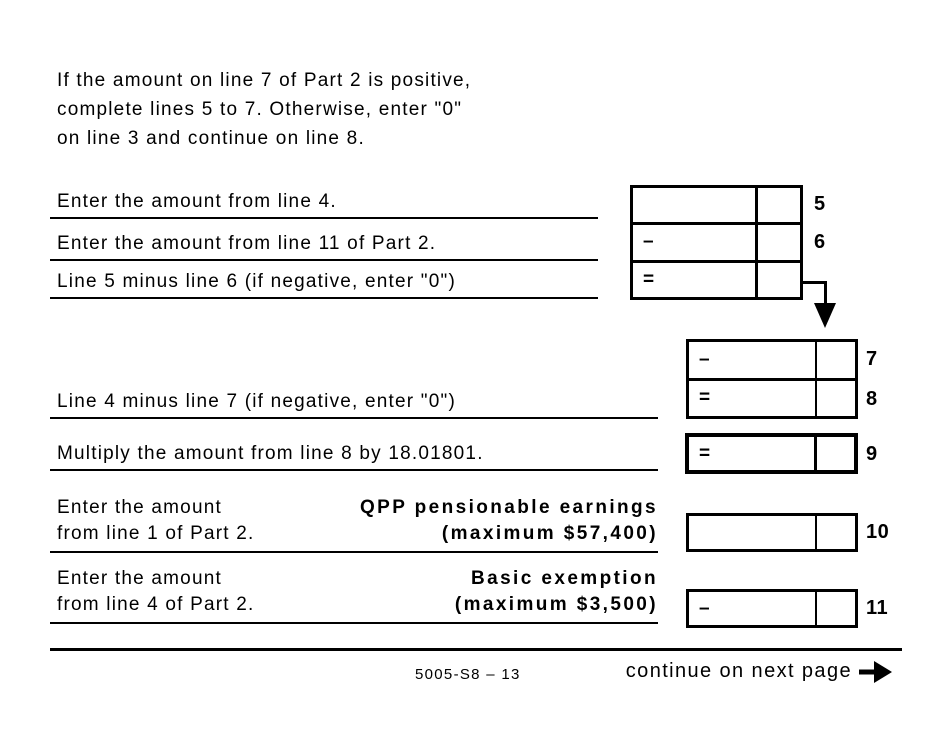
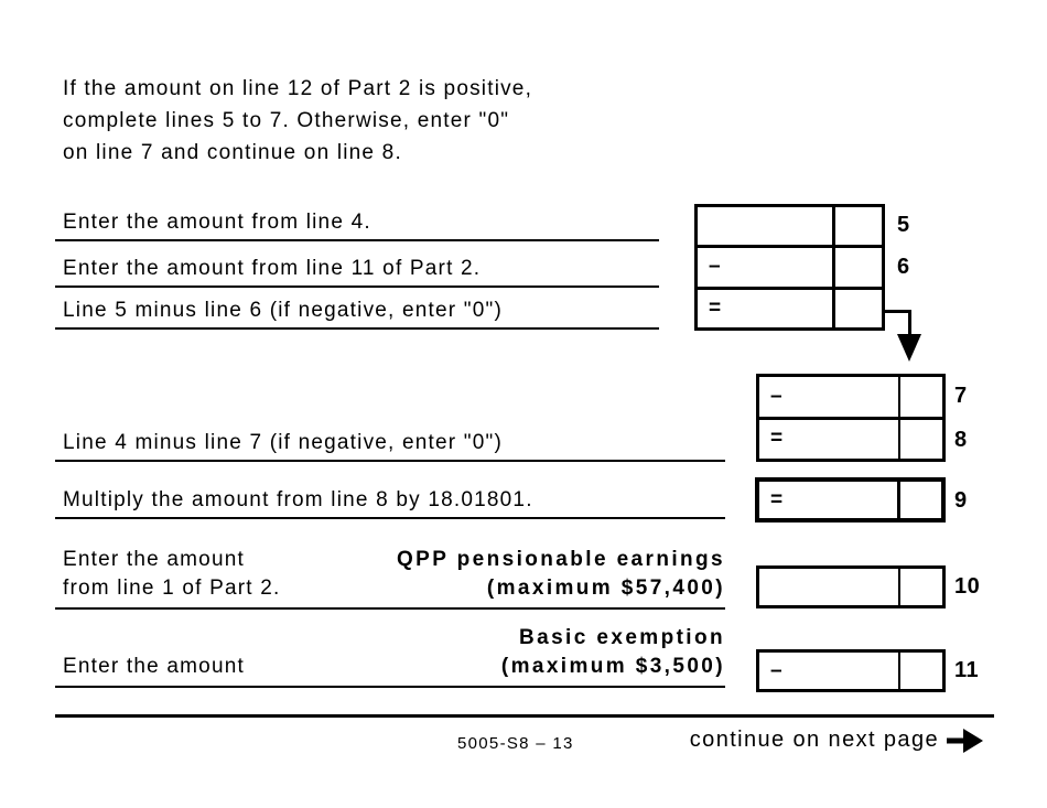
- If the amount on line 7 of Part 2 is positive,
+ If the amount on line 12 of Part 2 is positive,
  complete lines 5 to 7. Otherwise, enter "0"
- on line 3 and continue on line 8.
+ on line 7 and continue on line 8.
  Enter the amount from line 4.
  Enter the amount from line 11 of Part 2.
  Line 5 minus line 6 (if negative, enter "0")
  –
  =
  5
  6
  –
  =
  7
  8
  Line 4 minus line 7 (if negative, enter "0")
  Multiply the amount from line 8 by 18.01801.
  =
  9
  Enter the amount
  from line 1 of Part 2.
  QPP pensionable earnings
  (maximum $57,400)
  10
  Enter the amount
- from line 4 of Part 2.
  Basic exemption
  (maximum $3,500)
  –
  11
  5005-S8 – 13
  continue on next page
